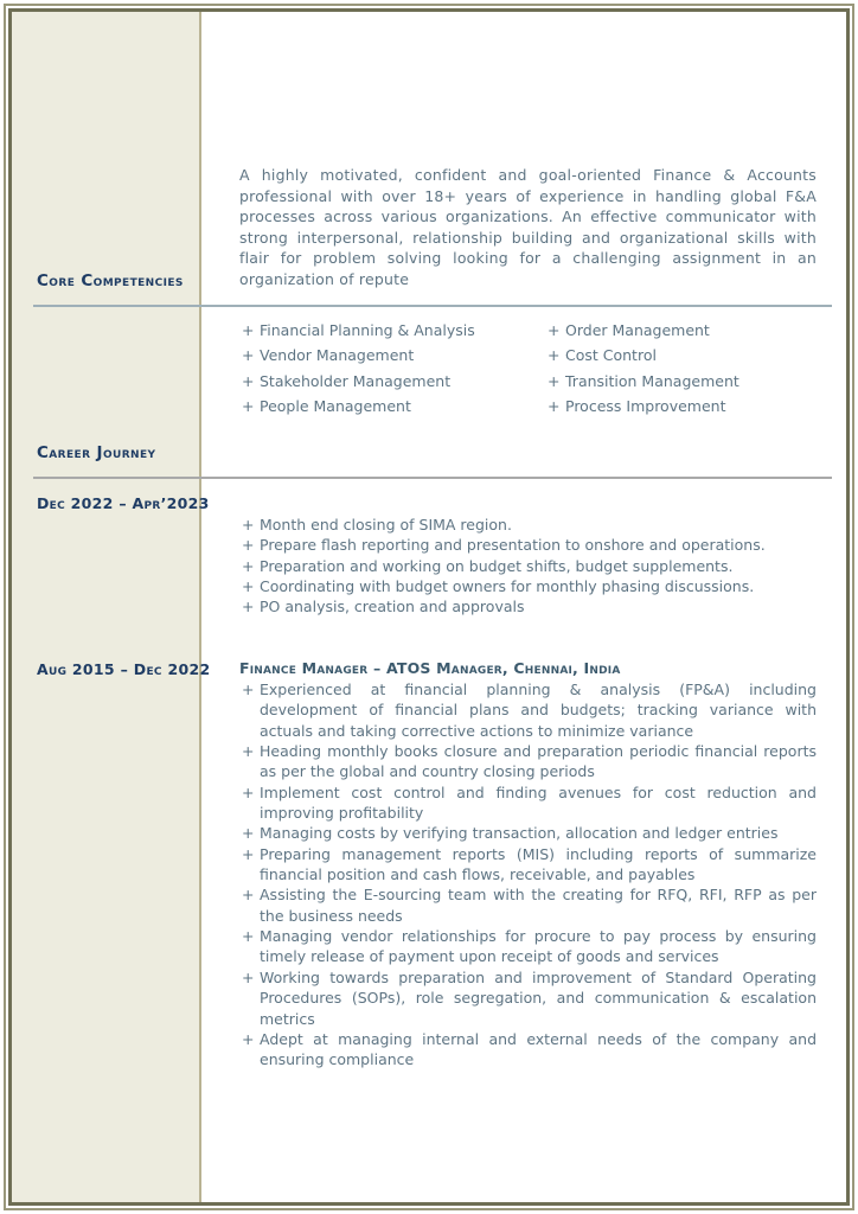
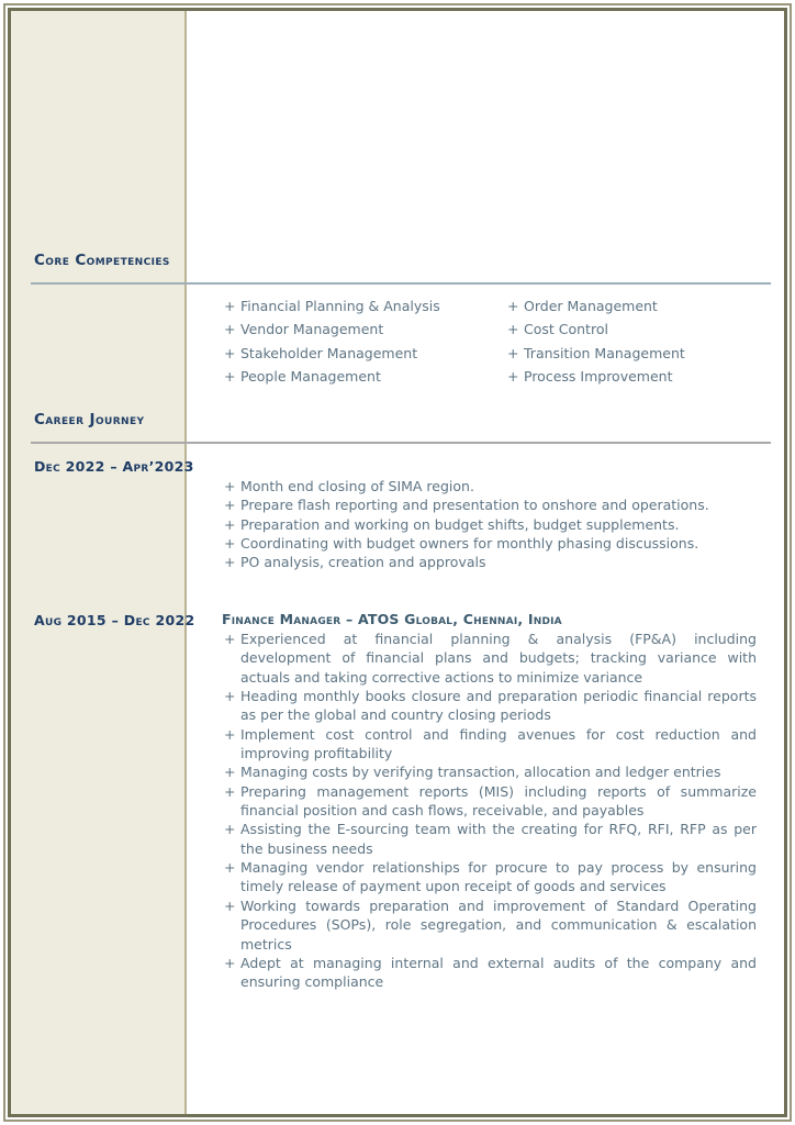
- A highly motivated, confident and goal-oriented Finance & Accounts professional with over 18+ years of experience in handling global F&A processes across various organizations. An effective communicator with strong interpersonal, relationship building and organizational skills with flair for problem solving looking for a challenging assignment in an organization of repute
  Core Competencies
  +
  Financial Planning & Analysis
  +
  Vendor Management
  +
  Stakeholder Management
  +
  People Management
  +
  Order Management
  +
  Cost Control
  +
  Transition Management
  +
  Process Improvement
  Career Journey
  Dec 2022 – Apr’2023
  +
  Month end closing of SIMA region.
  +
  Prepare flash reporting and presentation to onshore and operations.
  +
  Preparation and working on budget shifts, budget supplements.
  +
  Coordinating with budget owners for monthly phasing discussions.
  +
  PO analysis, creation and approvals
  Aug 2015 – Dec 2022
- Finance Manager – ATOS Manager, Chennai, India
+ Finance Manager – ATOS Global, Chennai, India
  +
  Experienced at financial planning & analysis (FP&A) including development of financial plans and budgets; tracking variance with actuals and taking corrective actions to minimize variance
  +
  Heading monthly books closure and preparation periodic financial reports as per the global and country closing periods
  +
  Implement cost control and finding avenues for cost reduction and improving profitability
  +
  Managing costs by verifying transaction, allocation and ledger entries
  +
  Preparing management reports (MIS) including reports of summarize financial position and cash flows, receivable, and payables
  +
  Assisting the E-sourcing team with the creating for RFQ, RFI, RFP as per the business needs
  +
  Managing vendor relationships for procure to pay process by ensuring timely release of payment upon receipt of goods and services
  +
  Working towards preparation and improvement of Standard Operating Procedures (SOPs), role segregation, and communication & escalation metrics
  +
- Adept at managing internal and external needs of the company and ensuring compliance
+ Adept at managing internal and external audits of the company and ensuring compliance
